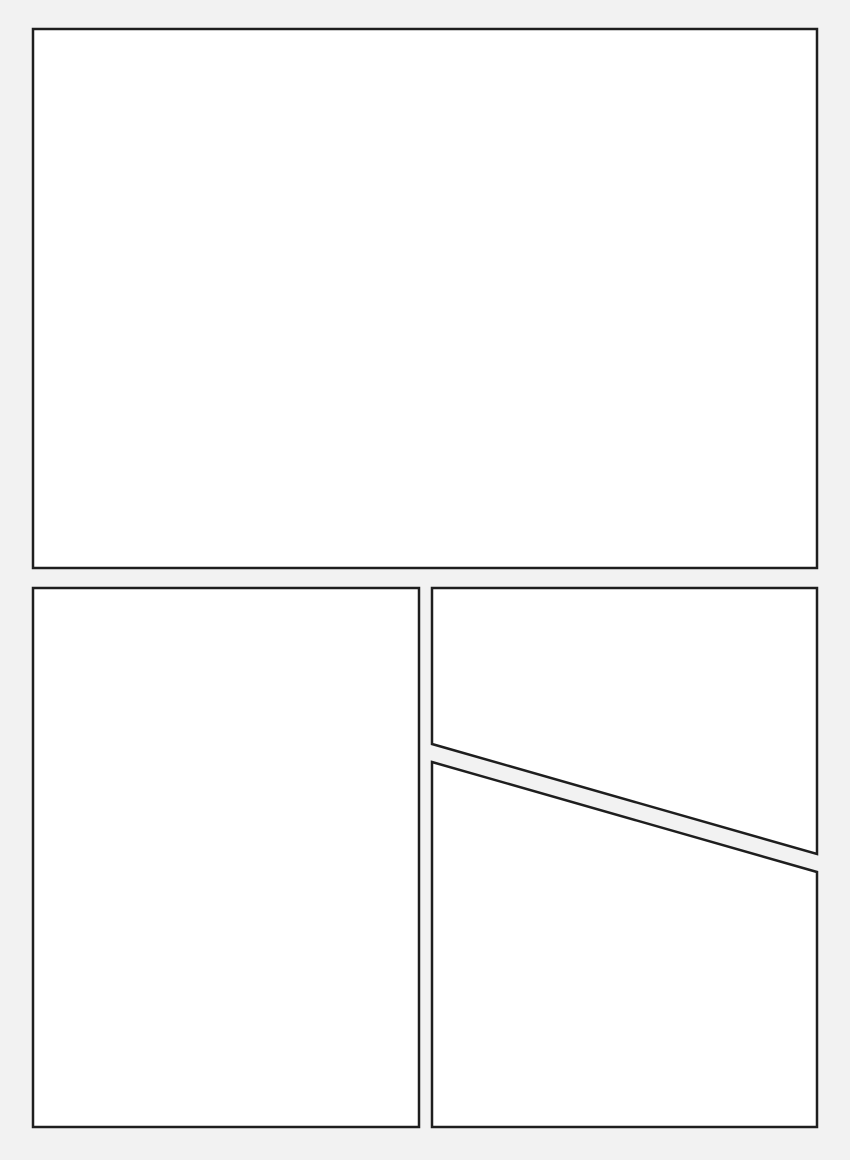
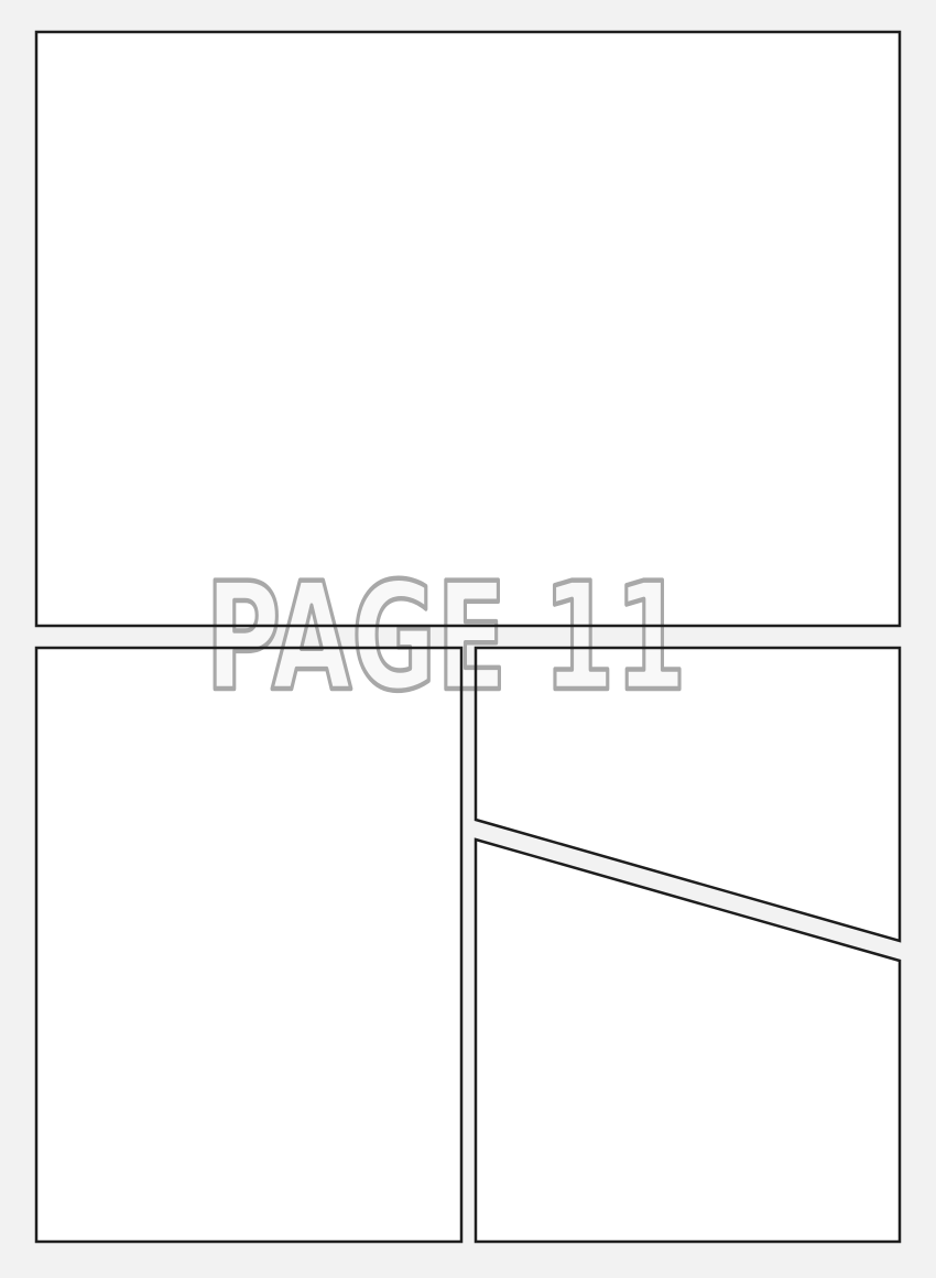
+ PAGE 11
